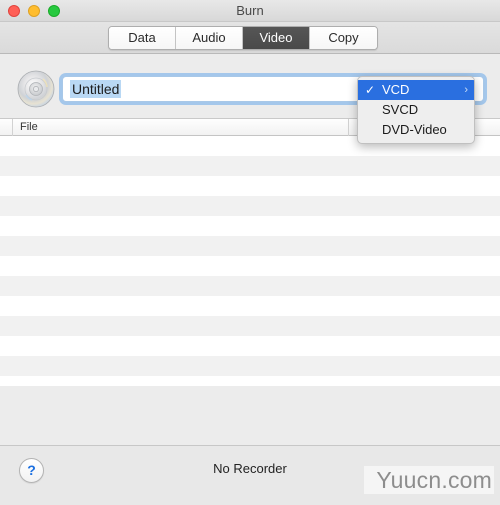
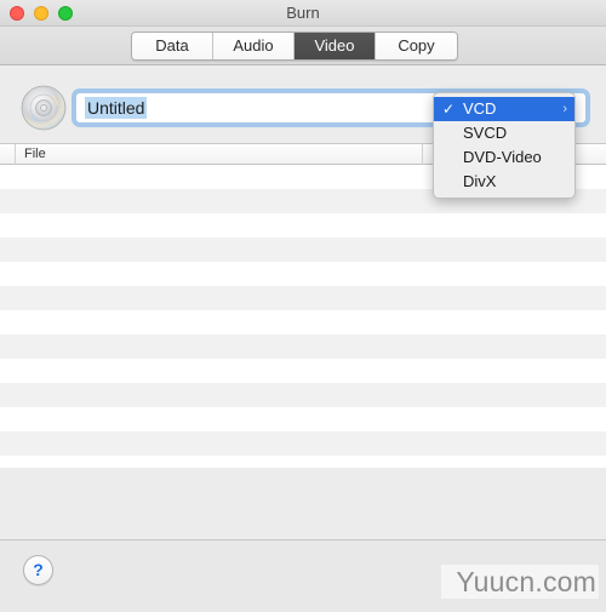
  Burn
  Data
  Audio
  Video
  Copy
  Untitled
  File
  ?
- No Recorder
  Yuucn.com
  ✓
  VCD
  ›
  SVCD
  DVD-Video
+ DivX
